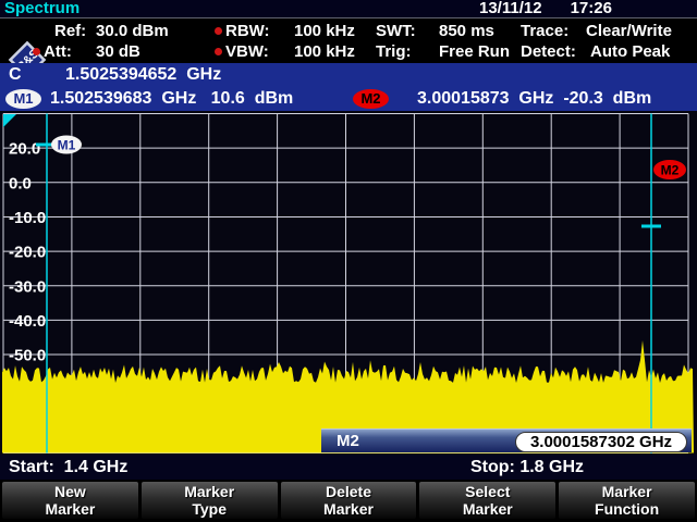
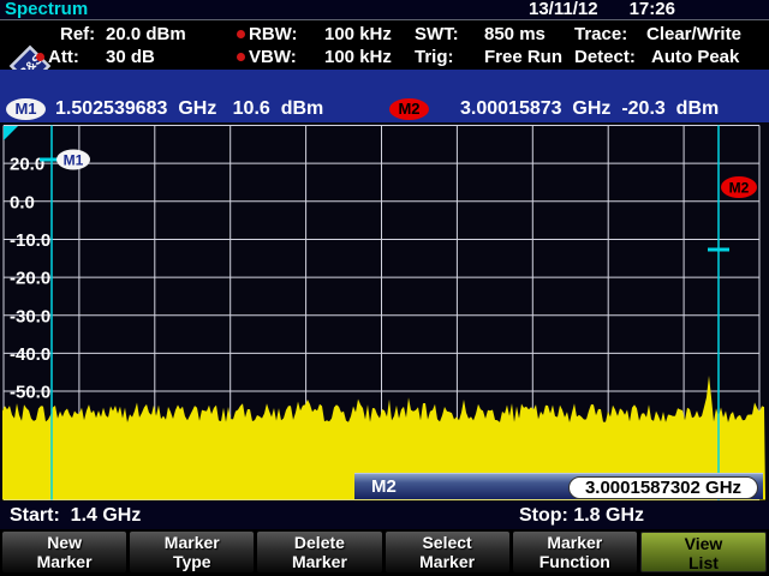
  Spectrum
  13/11/12 17:26
  Ref:
- 30.0 dBm
+ 20.0 dBm
  Att:
  30 dB
  RBW:
  100 kHz
  VBW:
  100 kHz
  SWT:
  850 ms
  Trig:
  Free Run
  Trace:
  Clear/Write
  Detect:
  Auto Peak
- C
- 1.5025394652 GHz
  M1
  1.502539683 GHz 10.6 dBm
  M2
  3.00015873 GHz -20.3 dBm
  20.0
  0.0
  -10.0
  -20.0
  -30.0
  -40.0
  -50.0
  M1
  M2
  M2
  3.0001587302 GHz
  Start: 1.4 GHz
  Stop: 1.8 GHz
  New
  Marker
  Marker
  Type
  Delete
  Marker
  Select
  Marker
  Marker
  Function
+ View
+ List
